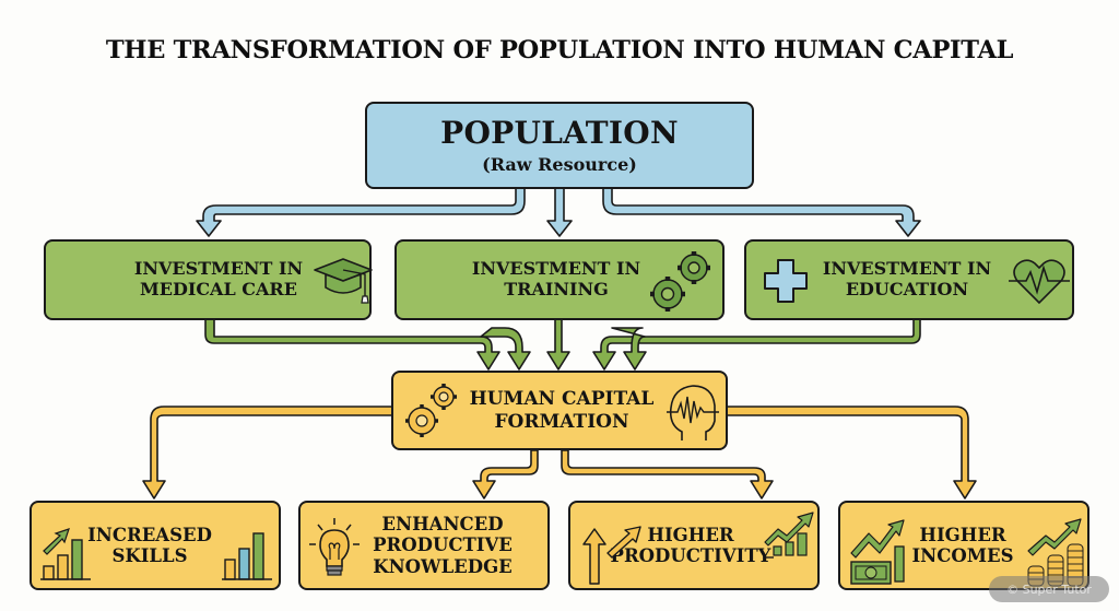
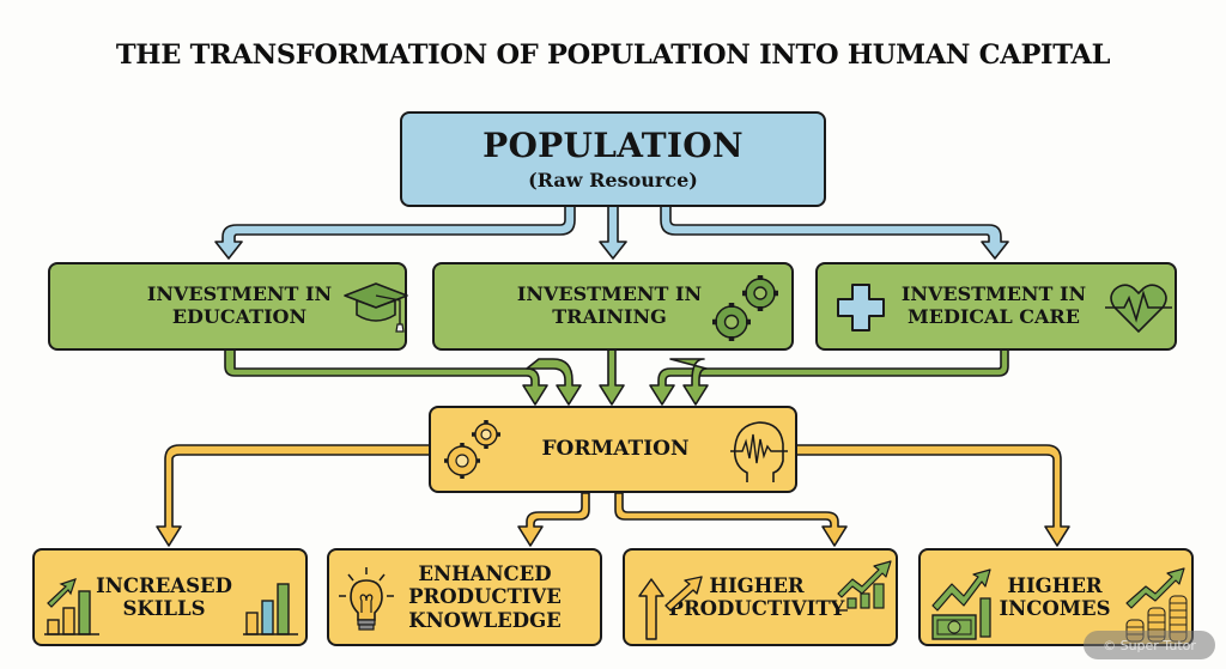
  THE TRANSFORMATION OF POPULATION INTO HUMAN CAPITAL
  POPULATION
  (Raw Resource)
  INVESTMENT IN
- MEDICAL CARE
+ EDUCATION
  INVESTMENT IN
  TRAINING
  INVESTMENT IN
- EDUCATION
+ MEDICAL CARE
- HUMAN CAPITAL
  FORMATION
  INCREASED
  SKILLS
  ENHANCED
  PRODUCTIVE
  KNOWLEDGE
  HIGHER
  PRODUCTIVITY
  HIGHER
  INCOMES
  © Super Tutor
